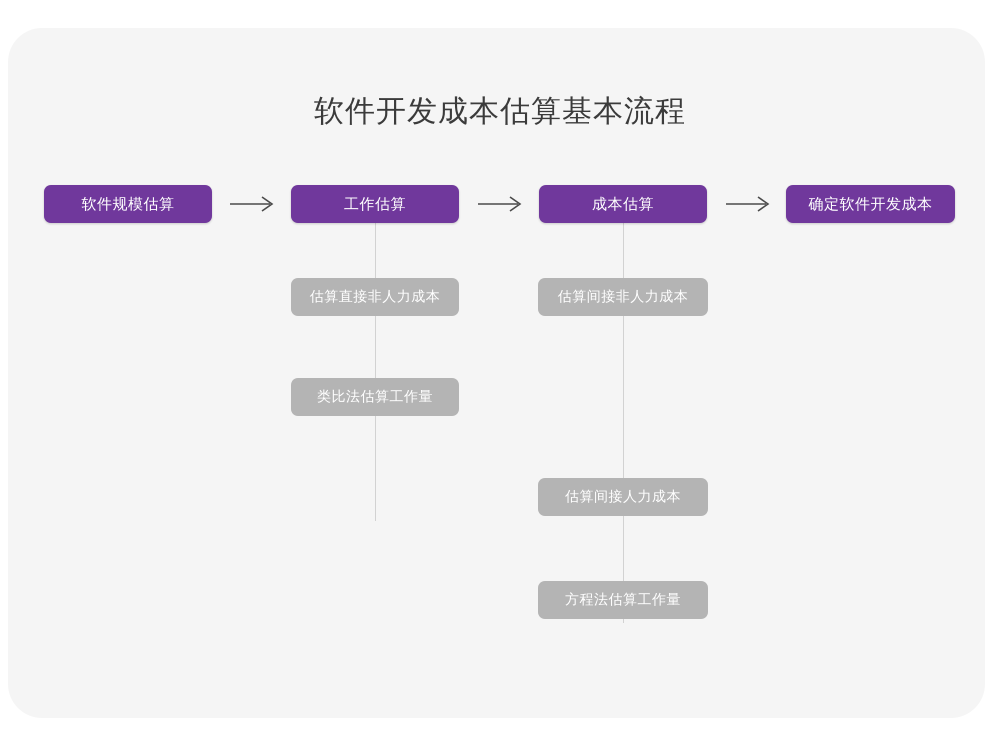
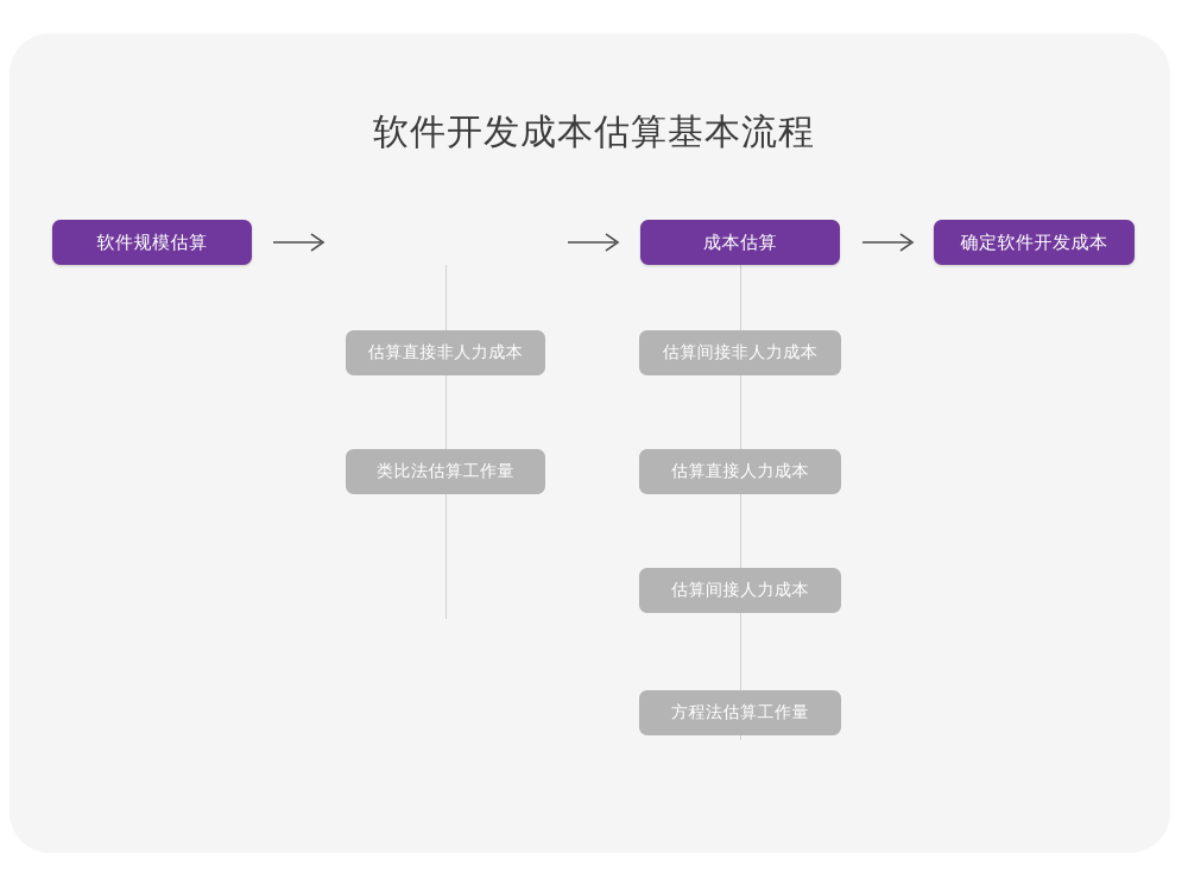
  软件开发成本估算基本流程
  软件规模估算
- 工作估算
  成本估算
  确定软件开发成本
  估算直接非人力成本
  类比法估算工作量
  估算间接非人力成本
+ 估算直接人力成本
  估算间接人力成本
  方程法估算工作量
